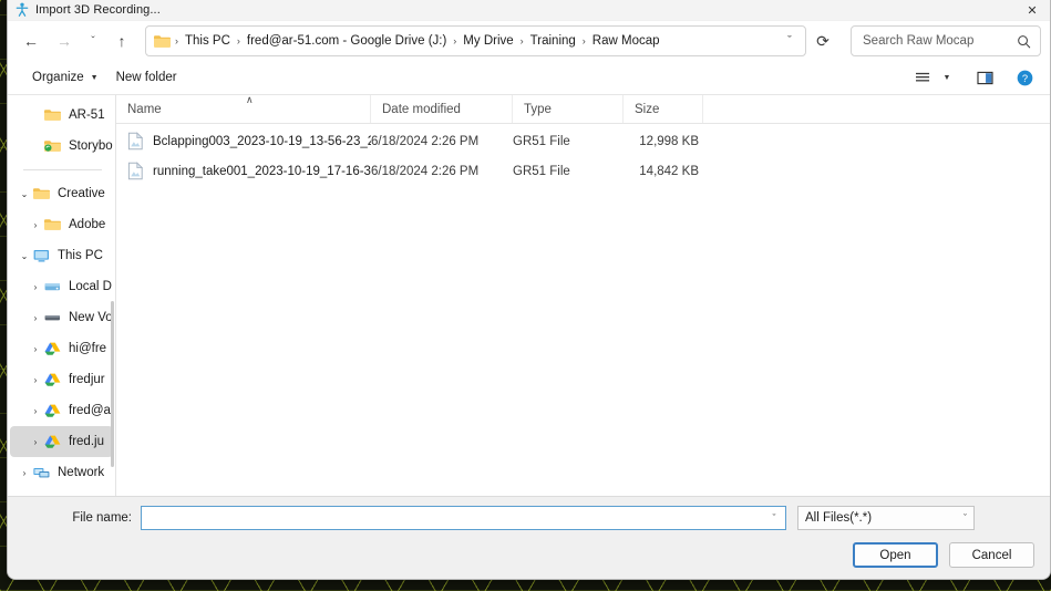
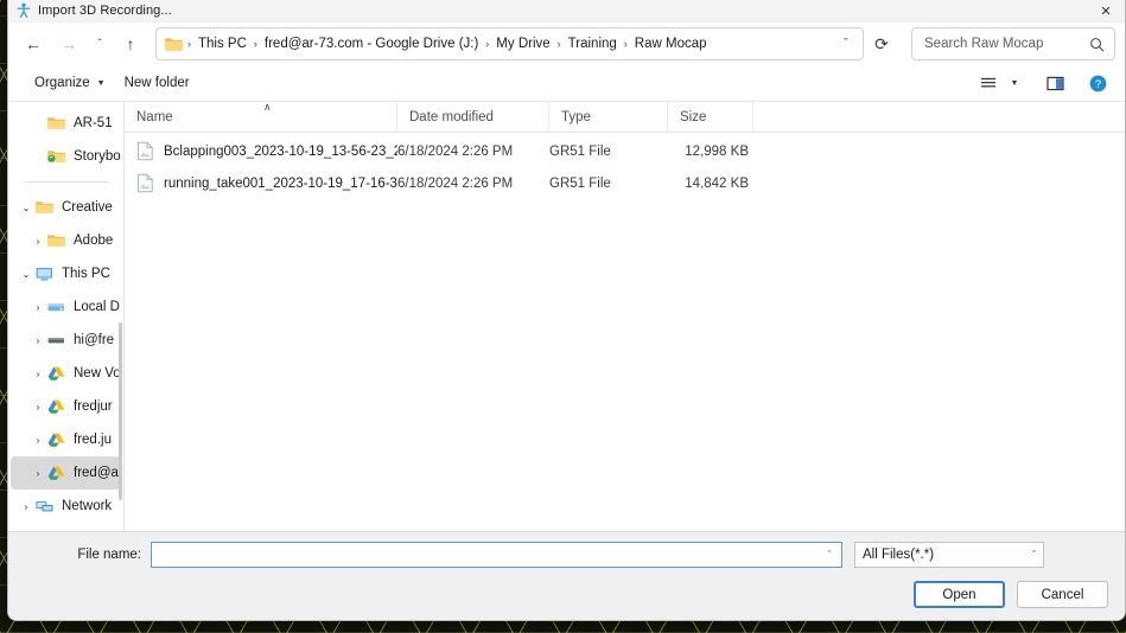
  Import 3D Recording...
  ✕
  ←
  →
  ˇ
  ↑
  ›
  This PC
  ›
- fred@ar-51.com - Google Drive (J:)
+ fred@ar-73.com - Google Drive (J:)
  ›
  My Drive
  ›
  Training
  ›
  Raw Mocap
  ˇ
  ⟳
  Search Raw Mocap
  Organize
  New folder
  ?
  AR-51
  Storybo
  ⌄
  Creative
  ›
  Adobe
  ⌄
  This PC
  ›
  Local D
  ›
- New Vo
+ hi@fre
  ›
- hi@fre
+ New Vo
  ›
  fredjur
  ›
- fred@a
+ fred.ju
  ›
- fred.ju
+ fred@a
  ›
  Network
  Name
  ∧
  Date modified
  Type
  Size
  Bclapping003_2023-10-19_13-56-23_2
  6/18/2024 2:26 PM
  GR51 File
  12,998 KB
  running_take001_2023-10-19_17-16-3
  6/18/2024 2:26 PM
  GR51 File
  14,842 KB
  File name:
  ˇ
  All Files(*.*)
  ˇ
  Open
  Cancel
